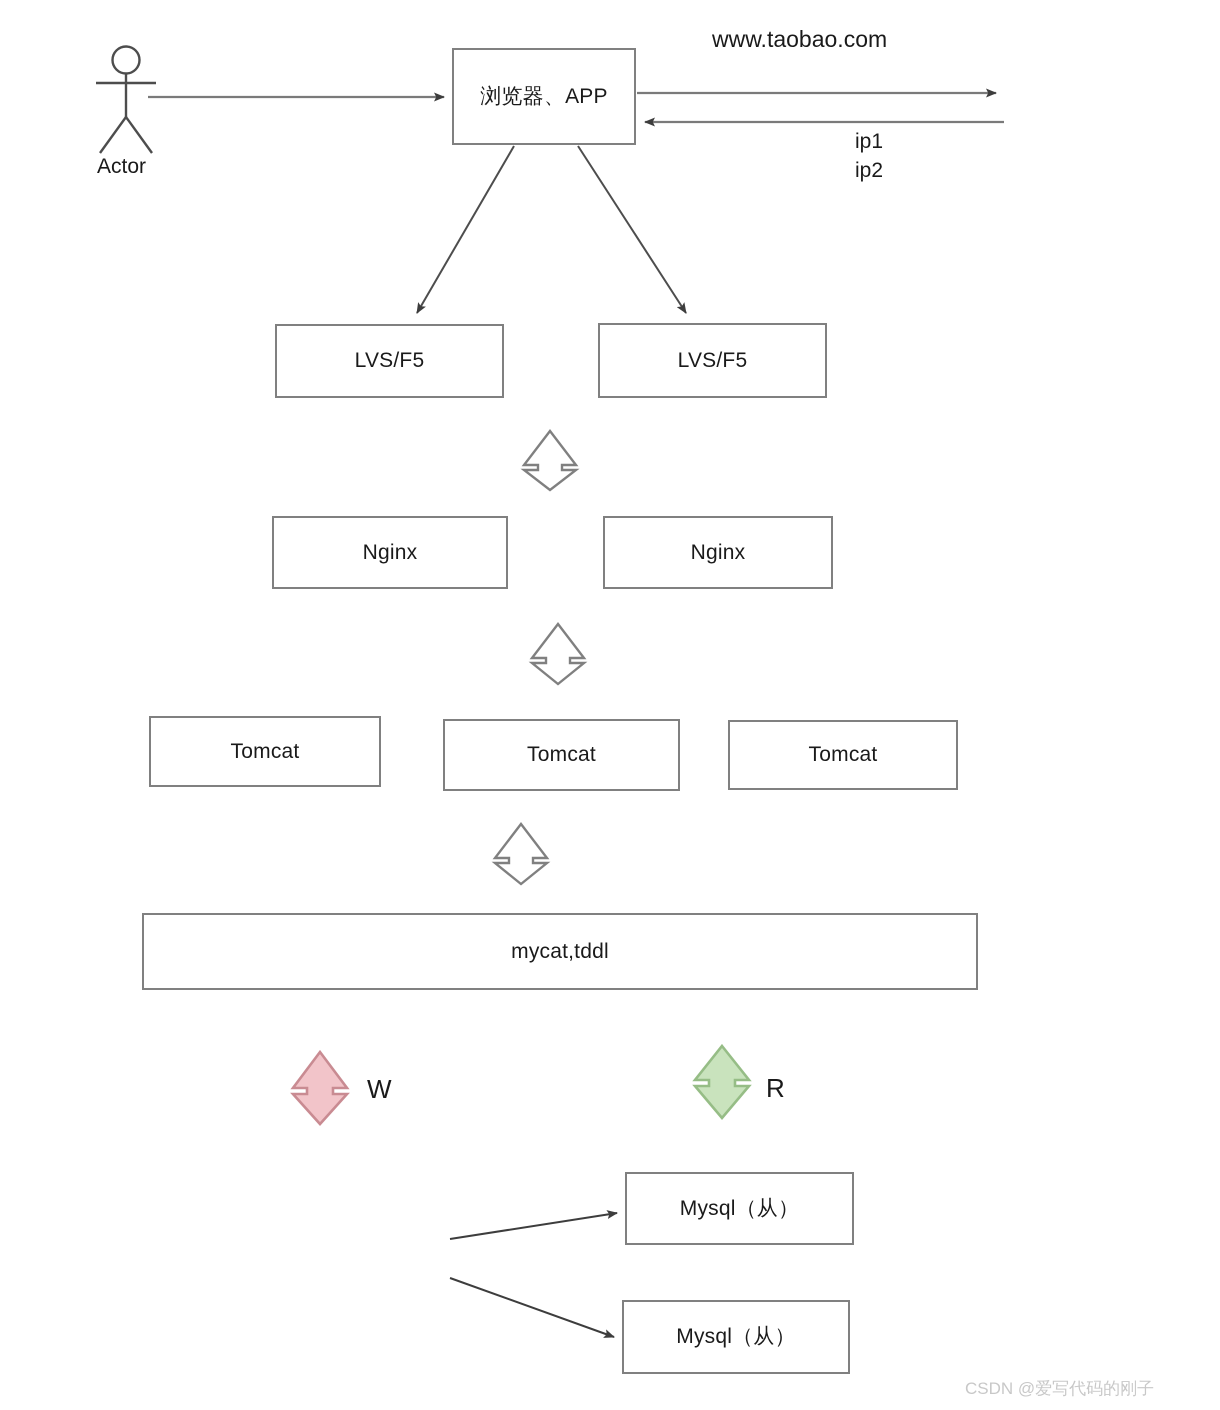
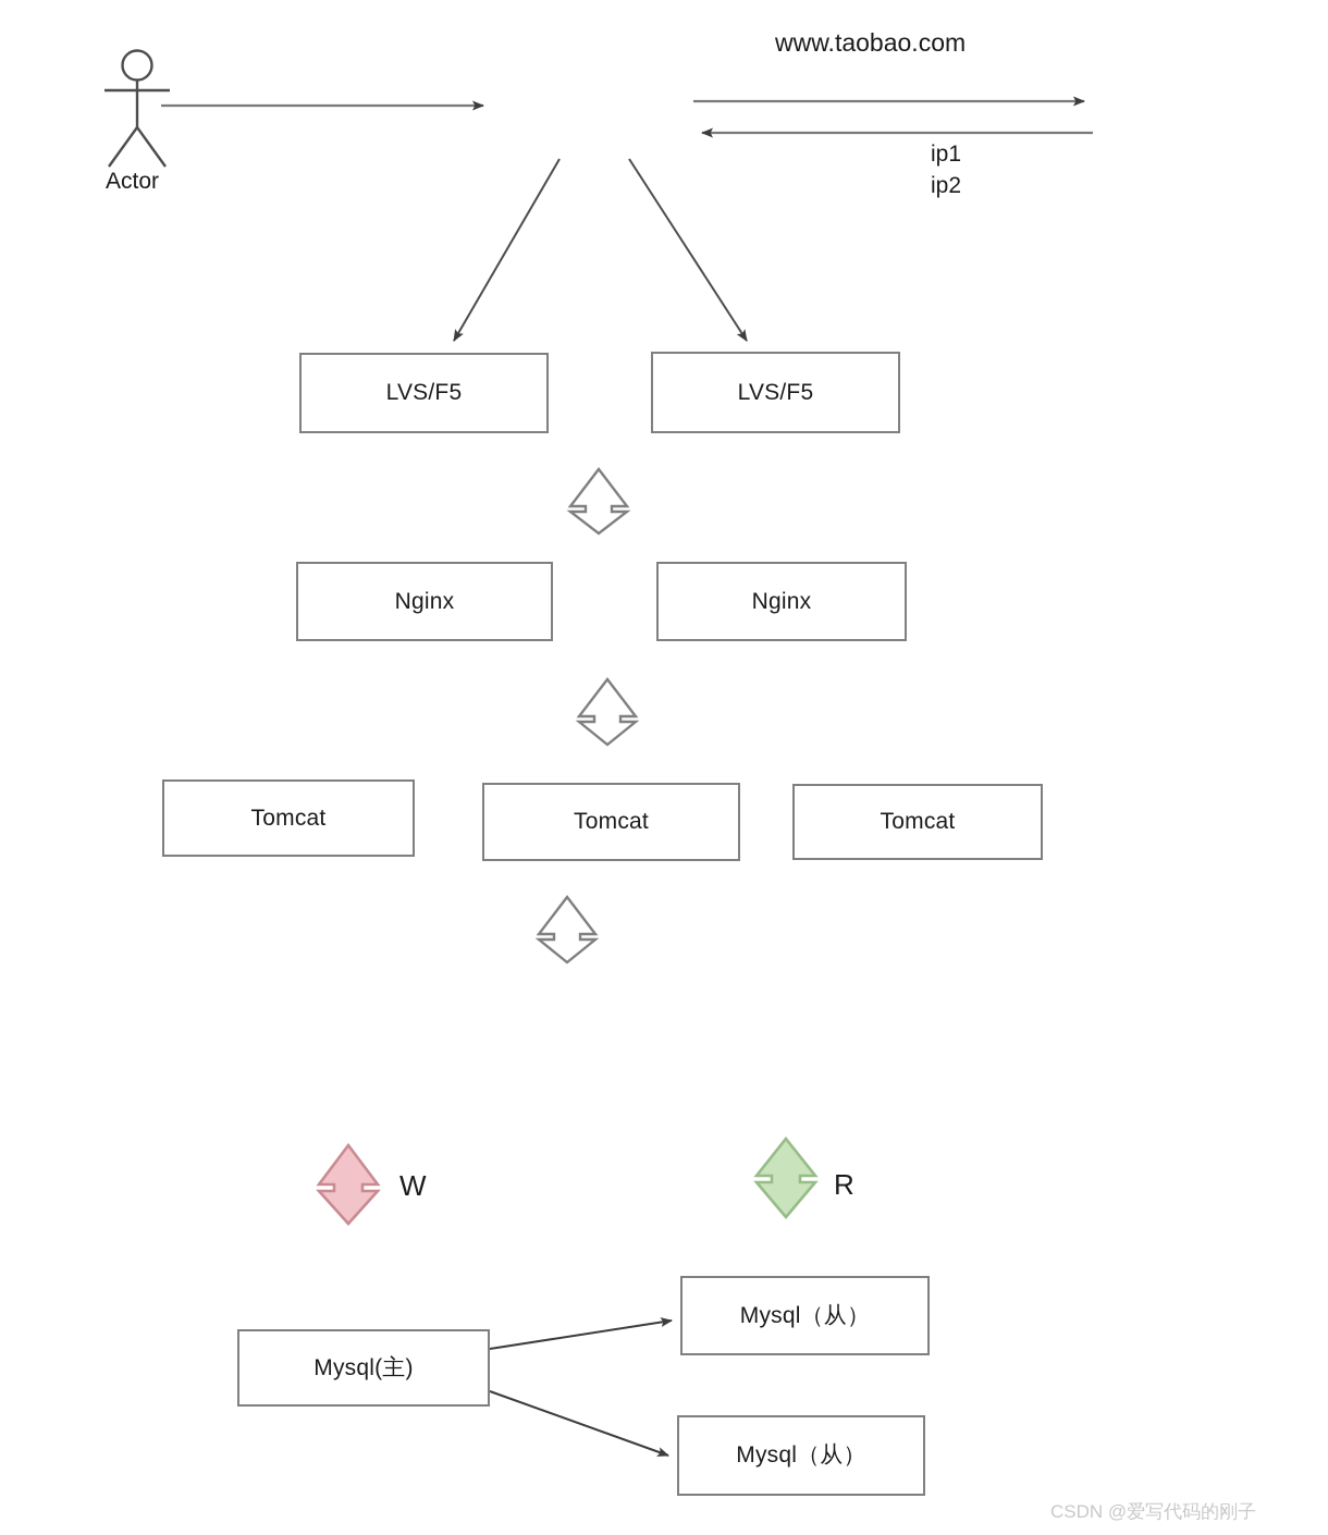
  Actor
- 浏览器、APP
  www.taobao.com
  ip1
  ip2
  LVS/F5
  LVS/F5
  Nginx
  Nginx
  Tomcat
  Tomcat
  Tomcat
- mycat,tddl
  W
  R
+ Mysql(主)
  Mysql（从）
  Mysql（从）
  CSDN @爱写代码的刚子
